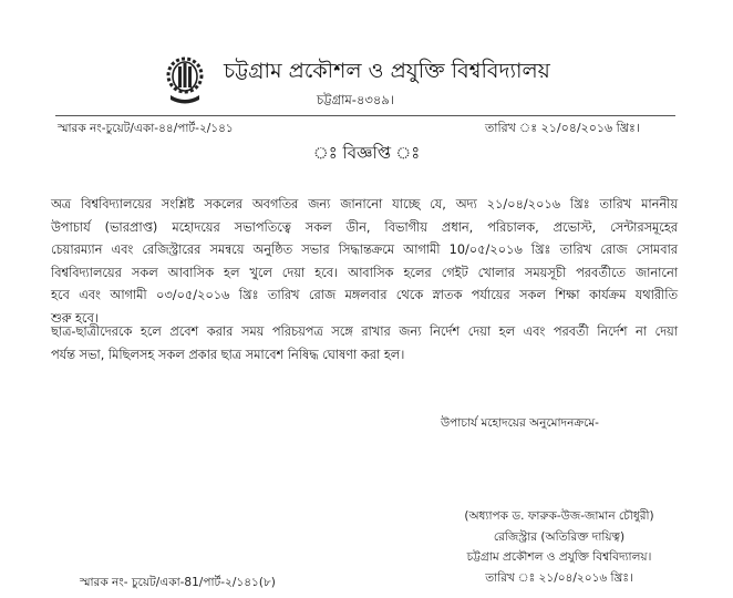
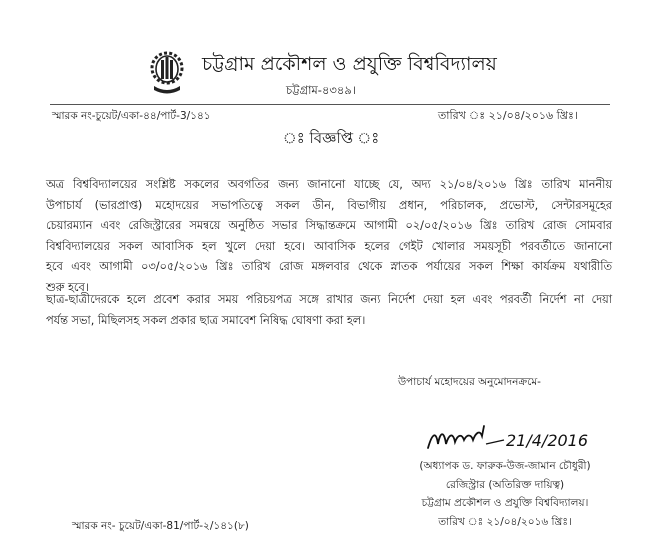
  চট্টগ্রাম প্রকৌশল ও প্রযুক্তি বিশ্ববিদ্যালয়
  চট্টগ্রাম-৪৩৪৯।
- স্মারক নং-চুয়েট/একা-৪৪/পার্ট-২/১৪১
+ স্মারক নং-চুয়েট/একা-৪৪/পার্ট-3/১৪১
  তারিখ ঃ ২১/০৪/২০১৬ খ্রিঃ।
  ঃ বিজ্ঞপ্তি ঃ
  অত্র বিশ্ববিদ্যালয়ের সংশ্লিষ্ট সকলের অবগতির জন্য জানানো যাচ্ছে যে, অদ্য ২১/০৪/২০১৬ খ্রিঃ তারিখ মাননীয়
  উপাচার্য (ভারপ্রাপ্ত) মহোদয়ের সভাপতিত্বে সকল ডীন, বিভাগীয় প্রধান, পরিচালক, প্রভোস্ট, সেন্টারসমূহের
- চেয়ারম্যান এবং রেজিস্ট্রারের সমন্বয়ে অনুষ্ঠিত সভার সিদ্ধান্তক্রমে আগামী 10/০৫/২০১৬ খ্রিঃ তারিখ রোজ সোমবার
+ চেয়ারম্যান এবং রেজিস্ট্রারের সমন্বয়ে অনুষ্ঠিত সভার সিদ্ধান্তক্রমে আগামী ০২/০৫/২০১৬ খ্রিঃ তারিখ রোজ সোমবার
  বিশ্ববিদ্যালয়ের সকল আবাসিক হল খুলে দেয়া হবে। আবাসিক হলের গেইট খোলার সময়সূচী পরবর্তীতে জানানো
  হবে এবং আগামী ০৩/০৫/২০১৬ খ্রিঃ তারিখ রোজ মঙ্গলবার থেকে স্নাতক পর্যায়ের সকল শিক্ষা কার্যক্রম যথারীতি
  শুরু হবে।
  ছাত্র-ছাত্রীদেরকে হলে প্রবেশ করার সময় পরিচয়পত্র সঙ্গে রাখার জন্য নির্দেশ দেয়া হল এবং পরবর্তী নির্দেশ না দেয়া
  পর্যন্ত সভা, মিছিলসহ সকল প্রকার ছাত্র সমাবেশ নিষিদ্ধ ঘোষণা করা হল।
  উপাচার্য মহোদয়ের অনুমোদনক্রমে-
+ 21/4/2016
  (অধ্যাপক ড. ফারুক-উজ-জামান চৌধুরী)
  রেজিস্ট্রার (অতিরিক্ত দায়িত্ব)
  চট্টগ্রাম প্রকৌশল ও প্রযুক্তি বিশ্ববিদ্যালয়।
  তারিখ ঃ ২১/০৪/২০১৬ খ্রিঃ।
  স্মারক নং- চুয়েট/একা-81/পার্ট-২/১৪১(৮)
